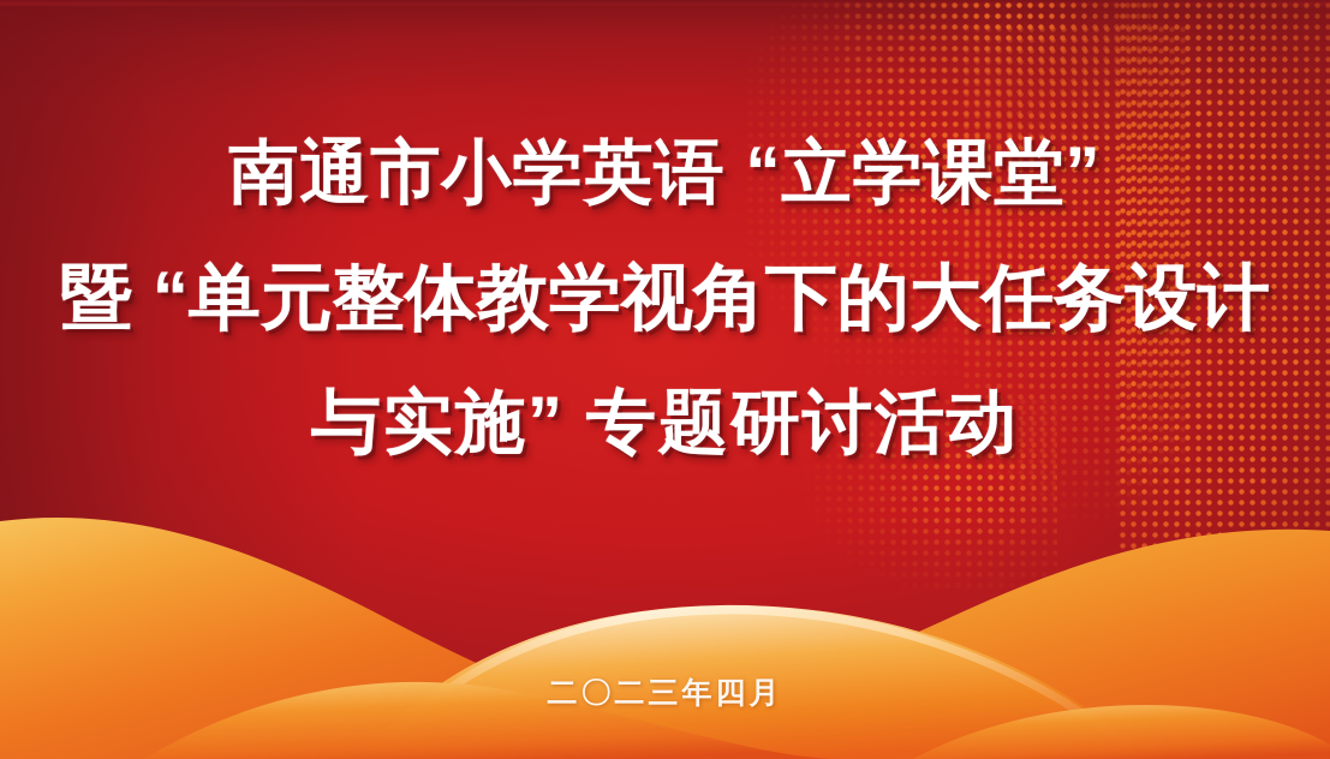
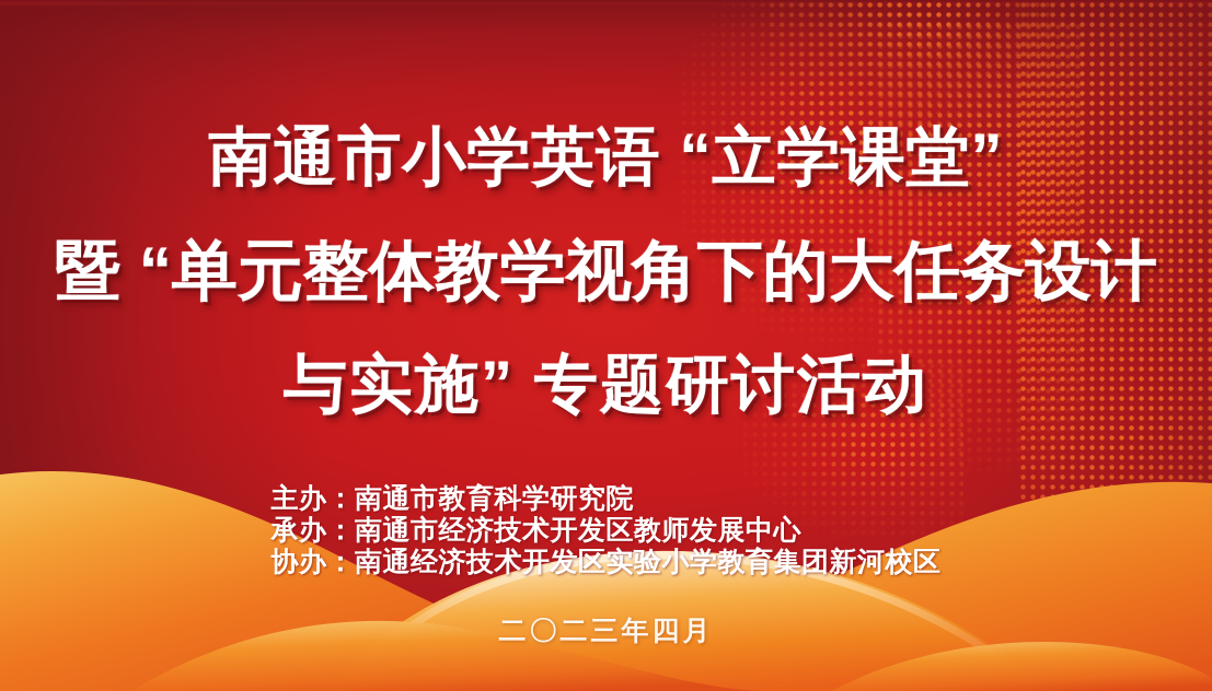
  南通市小学英语 “立学课堂”
  暨 “单元整体教学视角下的大任务设计
  与实施” 专题研讨活动
+ 主办：南通市教育科学研究院
+ 承办：南通市经济技术开发区教师发展中心
+ 协办：南通经济技术开发区实验小学教育集团新河校区
  二〇二三年四月
